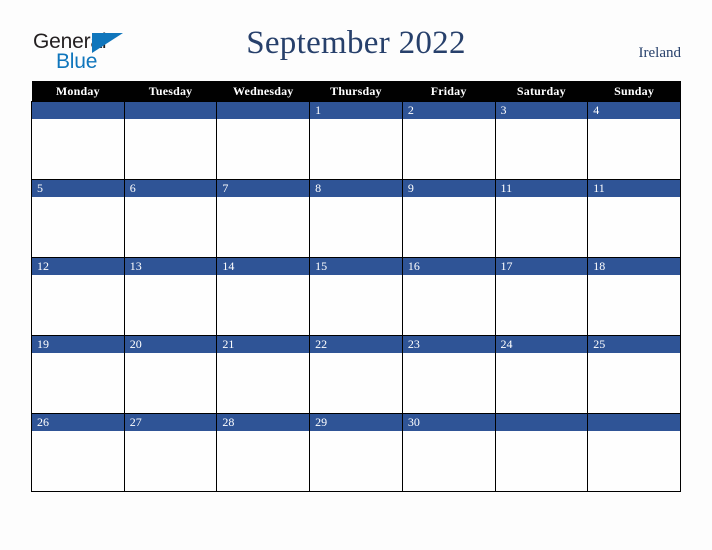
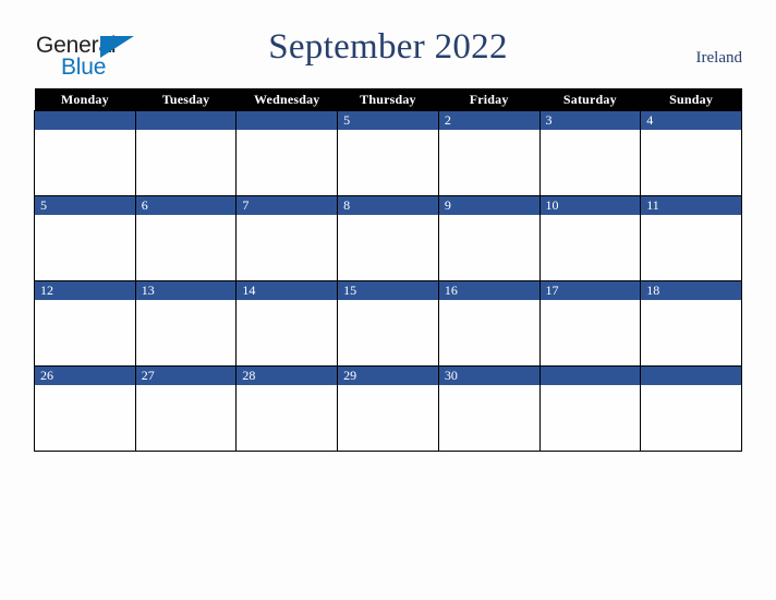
  General
  Blue
  September 2022
  Ireland
  Monday	Tuesday	Wednesday	Thursday	Friday	Saturday	Sunday
- 			1	2	3	4
+ 			5	2	3	4
- 5	6	7	8	9	11	11
+ 5	6	7	8	9	10	11
  12	13	14	15	16	17	18
- 19	20	21	22	23	24	25
  26	27	28	29	30
